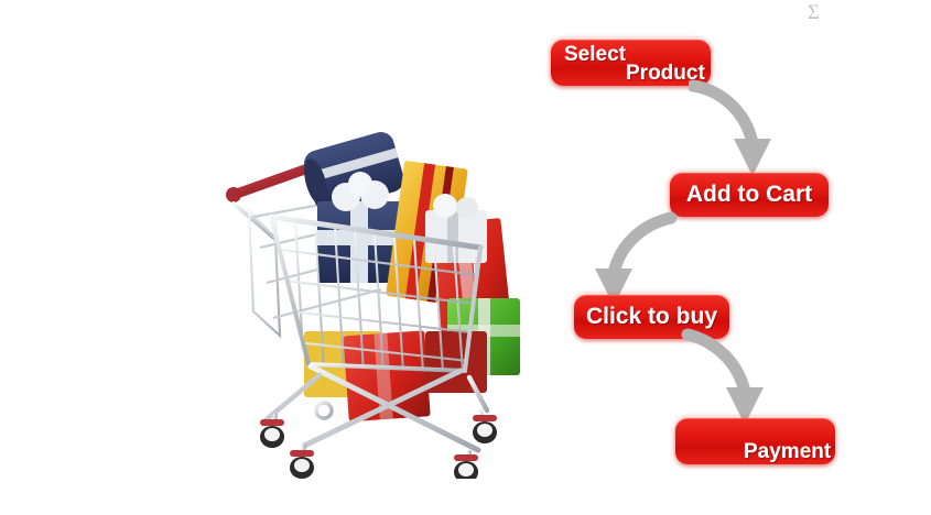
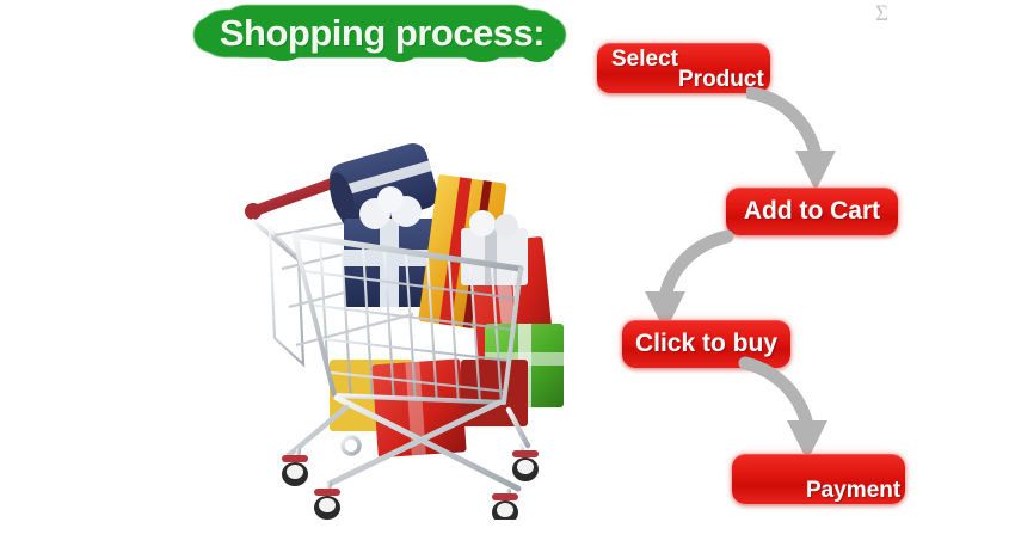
+ Shopping process:
  Σ
  Select
  Product
  Add to Cart
  Click to buy
  Payment
